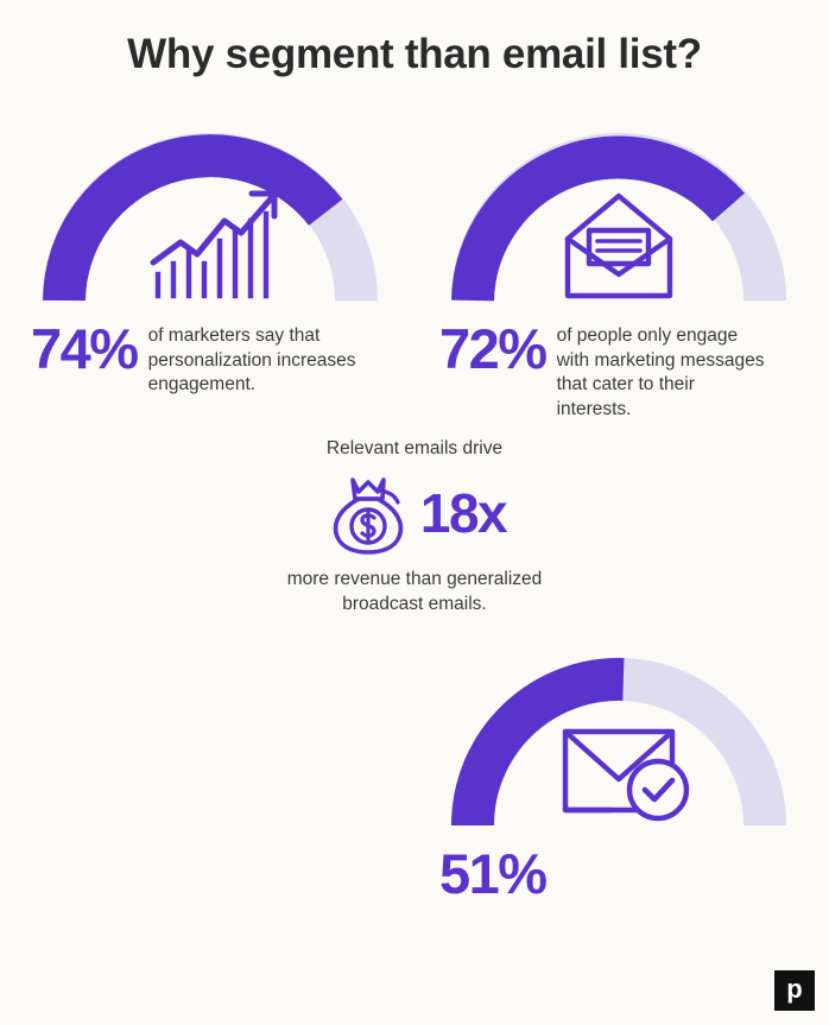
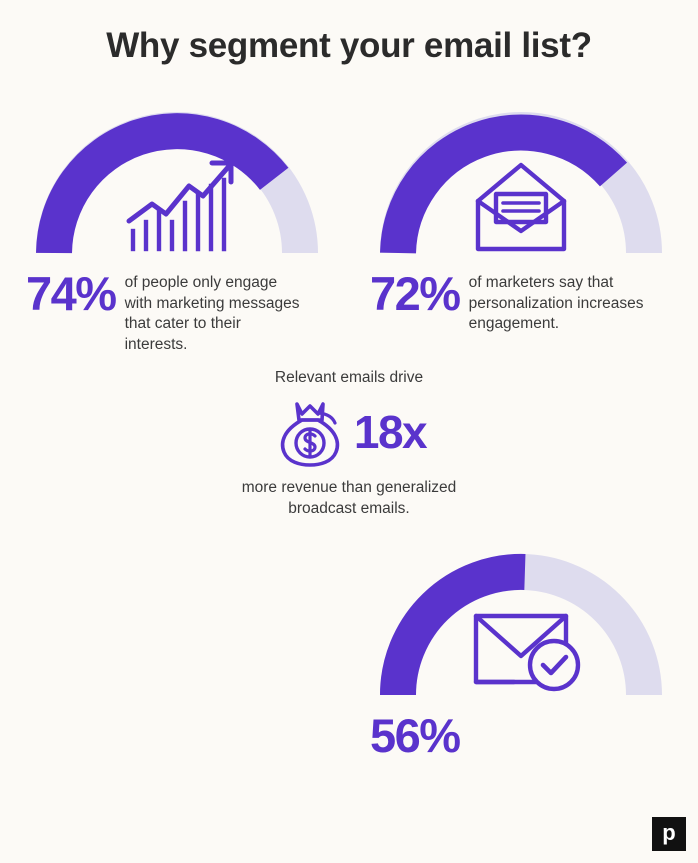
- Why segment than email list?
+ Why segment your email list?
  74%
- of marketers say that personalization increases engagement.
+ of people only engage with marketing messages that cater to their interests.
  72%
- of people only engage with marketing messages that cater to their interests.
+ of marketers say that personalization increases engagement.
  Relevant emails drive
  18x
  more revenue than generalized
  broadcast emails.
- 51%
+ 56%
  p
